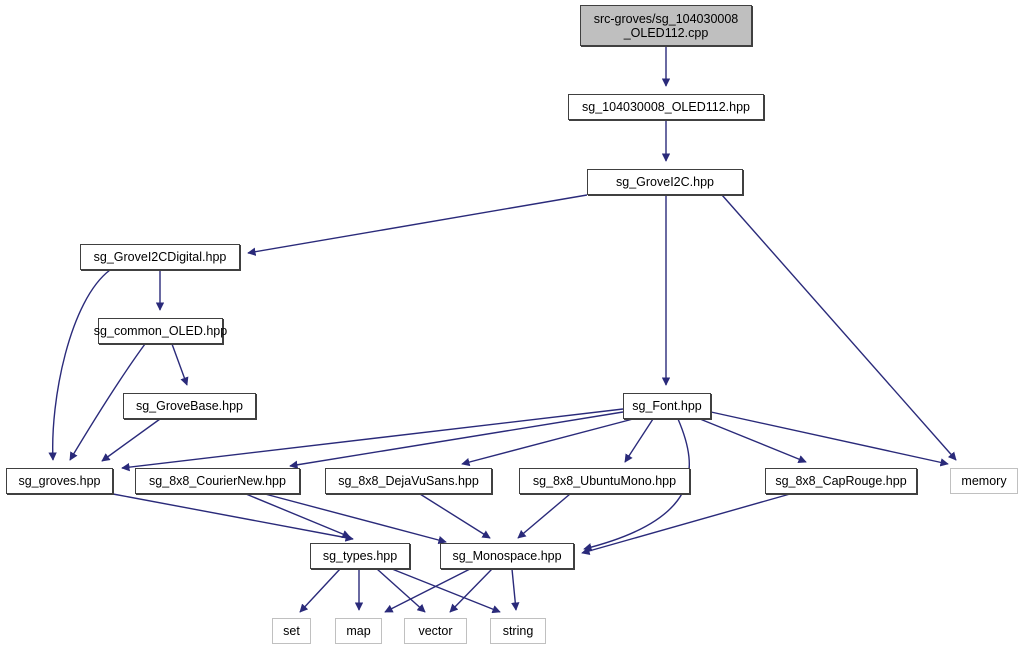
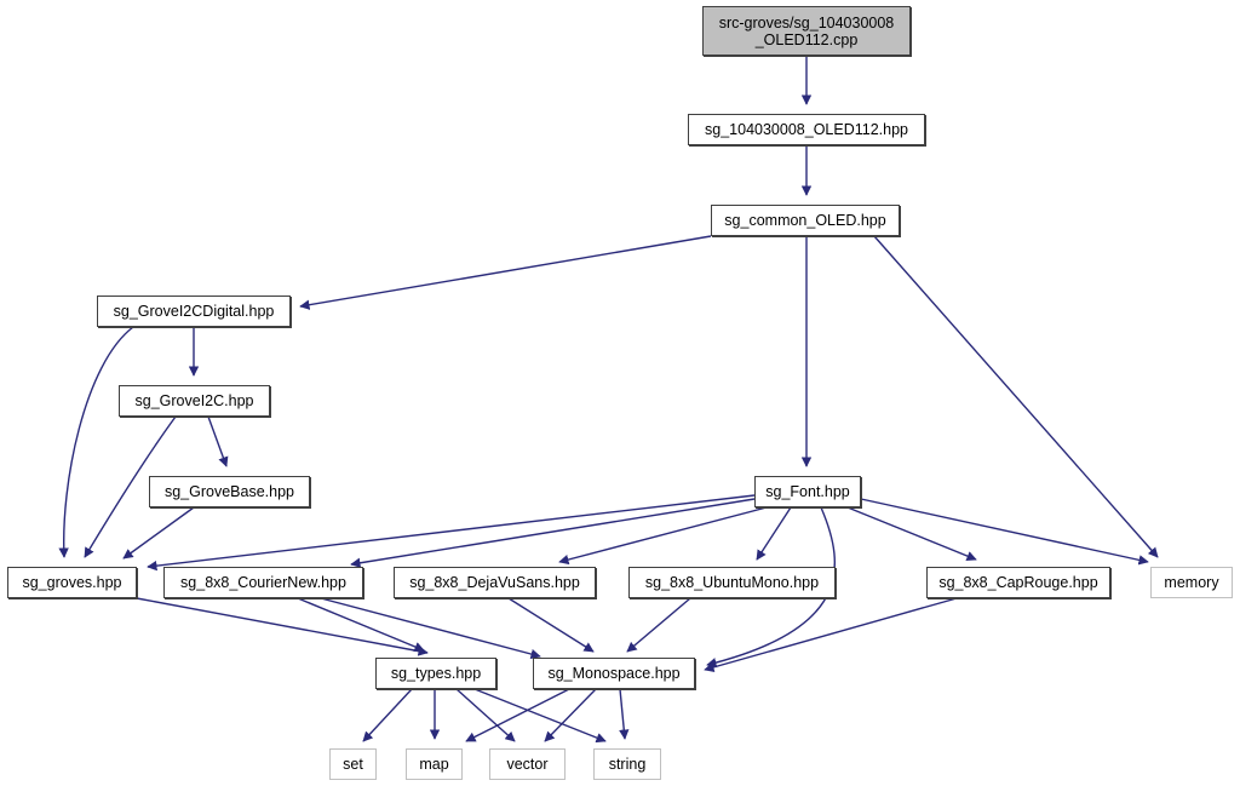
  src-groves/sg_104030008
  _OLED112.cpp
  sg_104030008_OLED112.hpp
- sg_GroveI2C.hpp
+ sg_common_OLED.hpp
  sg_GroveI2CDigital.hpp
- sg_common_OLED.hpp
+ sg_GroveI2C.hpp
  sg_GroveBase.hpp
  sg_Font.hpp
  sg_groves.hpp
  sg_8x8_CourierNew.hpp
  sg_8x8_DejaVuSans.hpp
  sg_8x8_UbuntuMono.hpp
  sg_8x8_CapRouge.hpp
  memory
  sg_types.hpp
  sg_Monospace.hpp
  set
  map
  vector
  string
